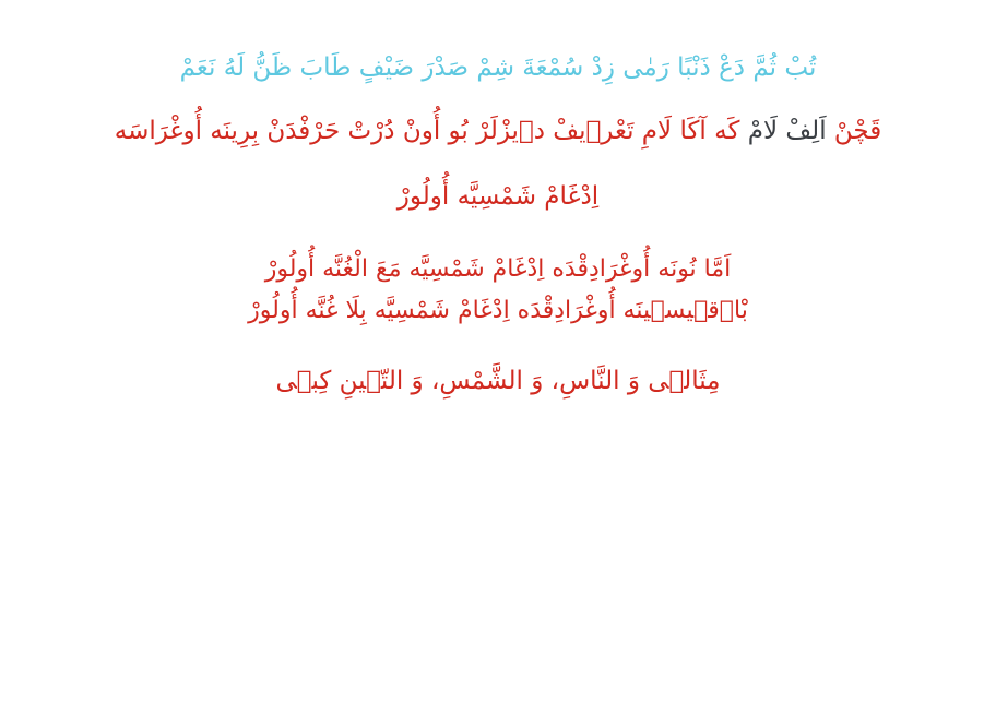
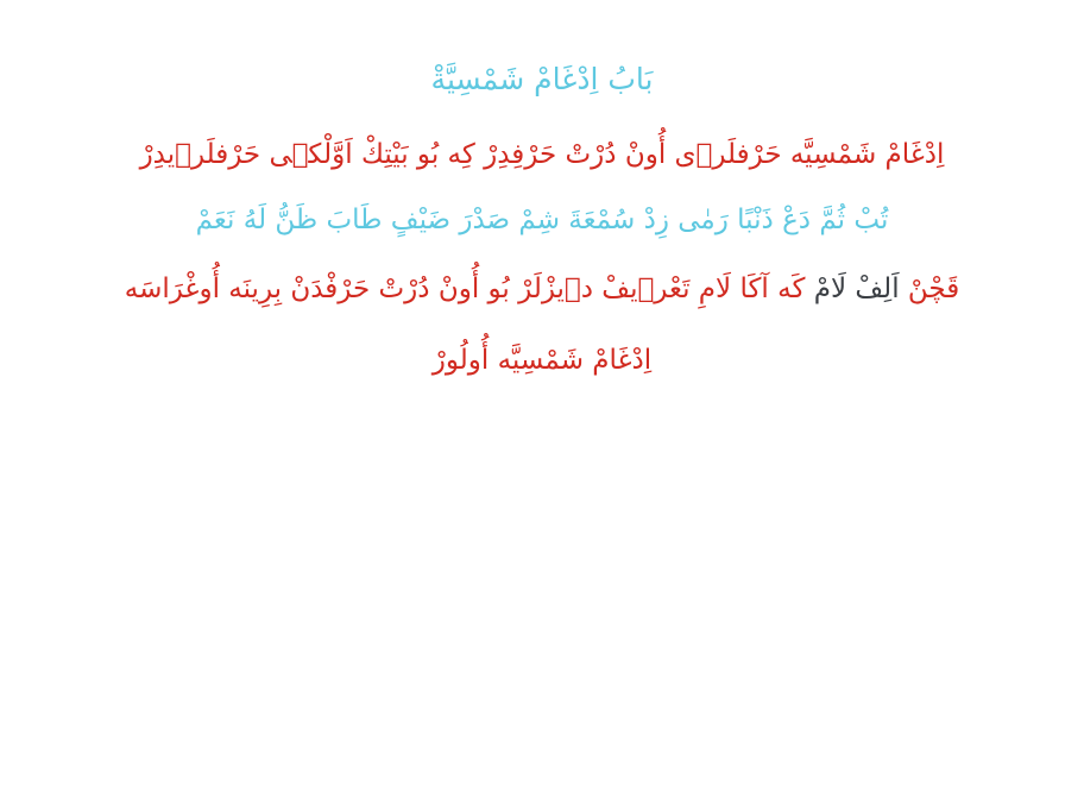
+ بَابُ اِدْغَامْ شَمْسِيَّةْ
+ اِدْغَامْ شَمْسِيَّه حَرْفلَرٖى أُونْ دُرْتْ حَرْفِدِرْ كِه بُو بَيْتِكْ اَوَّلْكٖى حَرْفلَرٖيدِرْ
  تُبْ ثُمَّ دَعْ ذَنْبًا رَمٰى زِدْ سُمْعَةَ شِمْ صَدْرَ ضَيْفٍ طَابَ ظَنُّ لَهُ نَعَمْ
  قَچْنْ اَلِفْ لَامْ كَه آكَا لَامِ تَعْرٖيفْ دٖيزْلَرْ بُو أُونْ دُرْتْ حَرْفْدَنْ بِرِينَه أُوغْرَاسَه
  اِدْغَامْ شَمْسِيَّه أُولُورْ
- اَمَّا نُونَه أُوغْرَادِقْدَه اِدْغَامْ شَمْسِيَّه مَعَ الْغُنَّه أُولُورْ
- بْاٖقٖيسٖينَه أُوغْرَادِقْدَه اِدْغَامْ شَمْسِيَّه بِلَا غُنَّه أُولُورْ
- مِثَالٖى وَ النَّاسِ، وَ الشَّمْسِ، وَ التّٖينِ كِبٖى
